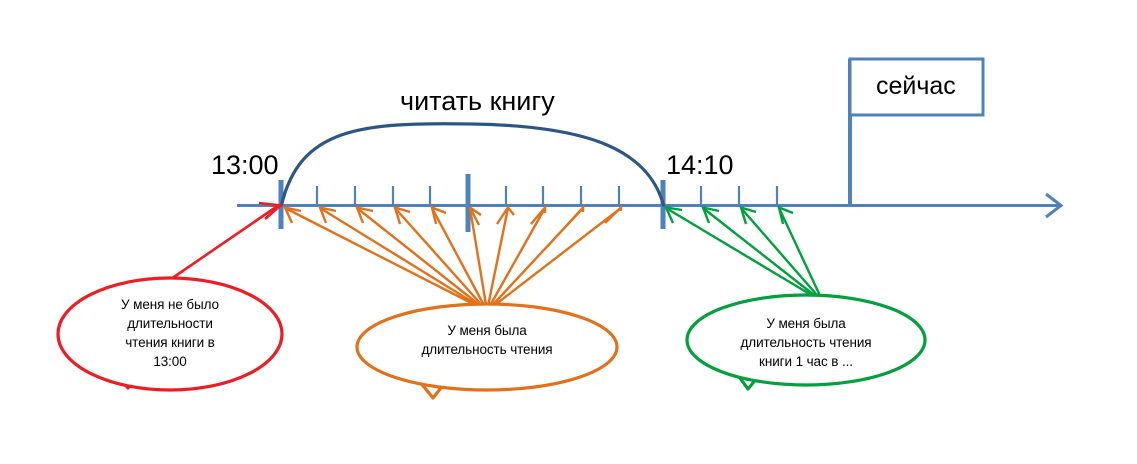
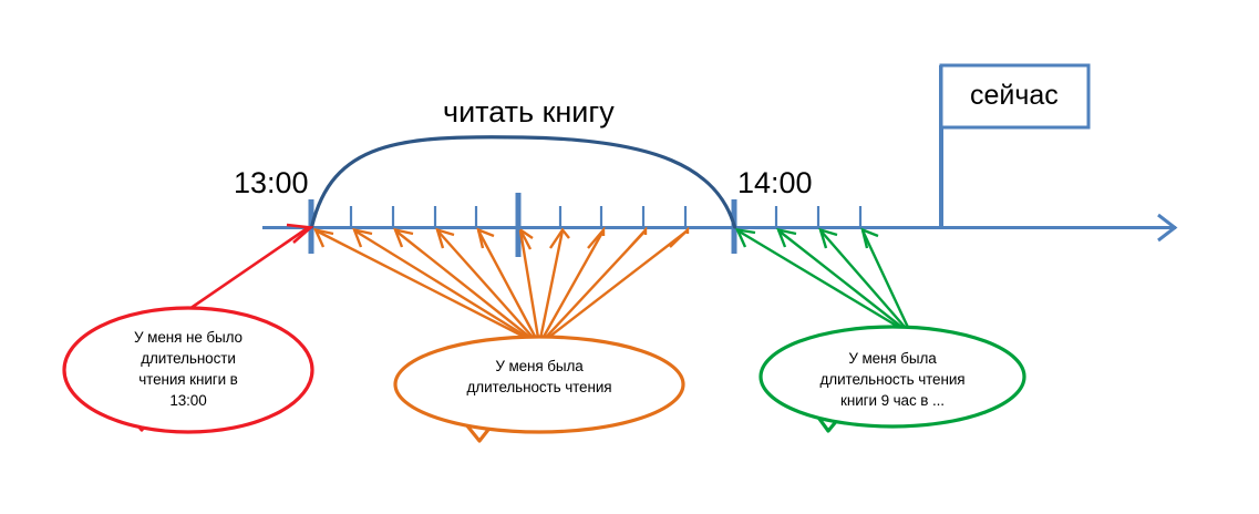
  читать книгу
  13:00
- 14:10
+ 14:00
  сейчас
  У меня не было
  длительности
  чтения книги в
  13:00
  У меня была
  длительность чтения
  У меня была
  длительность чтения
- книги 1 час в ...
+ книги 9 час в ...
